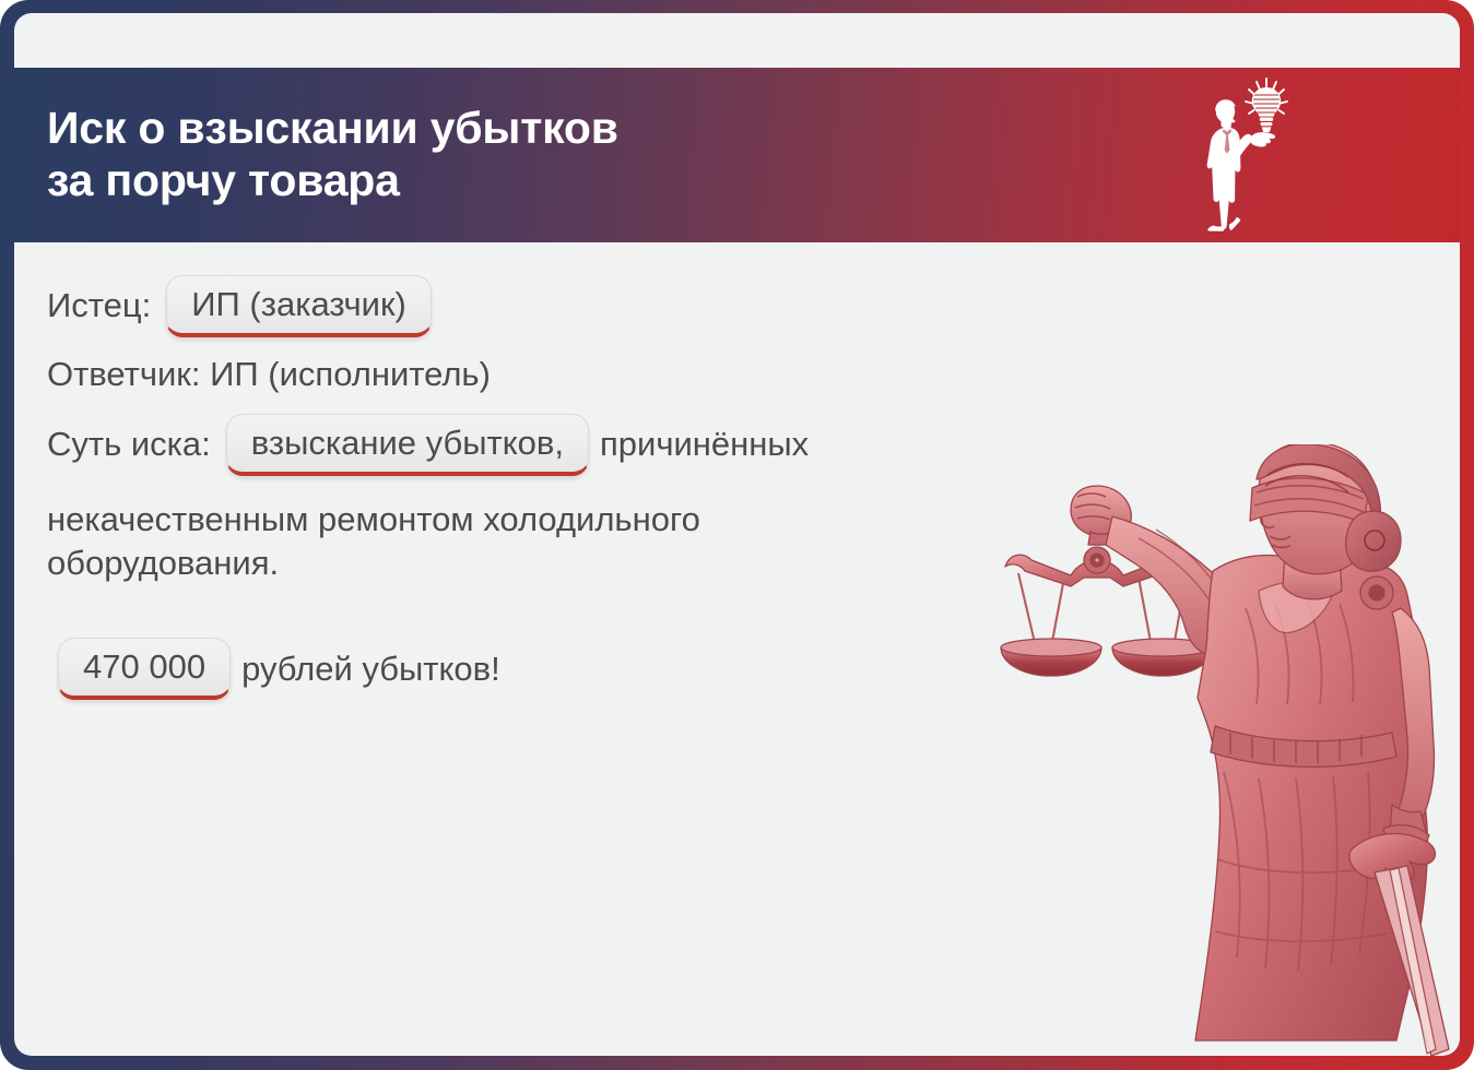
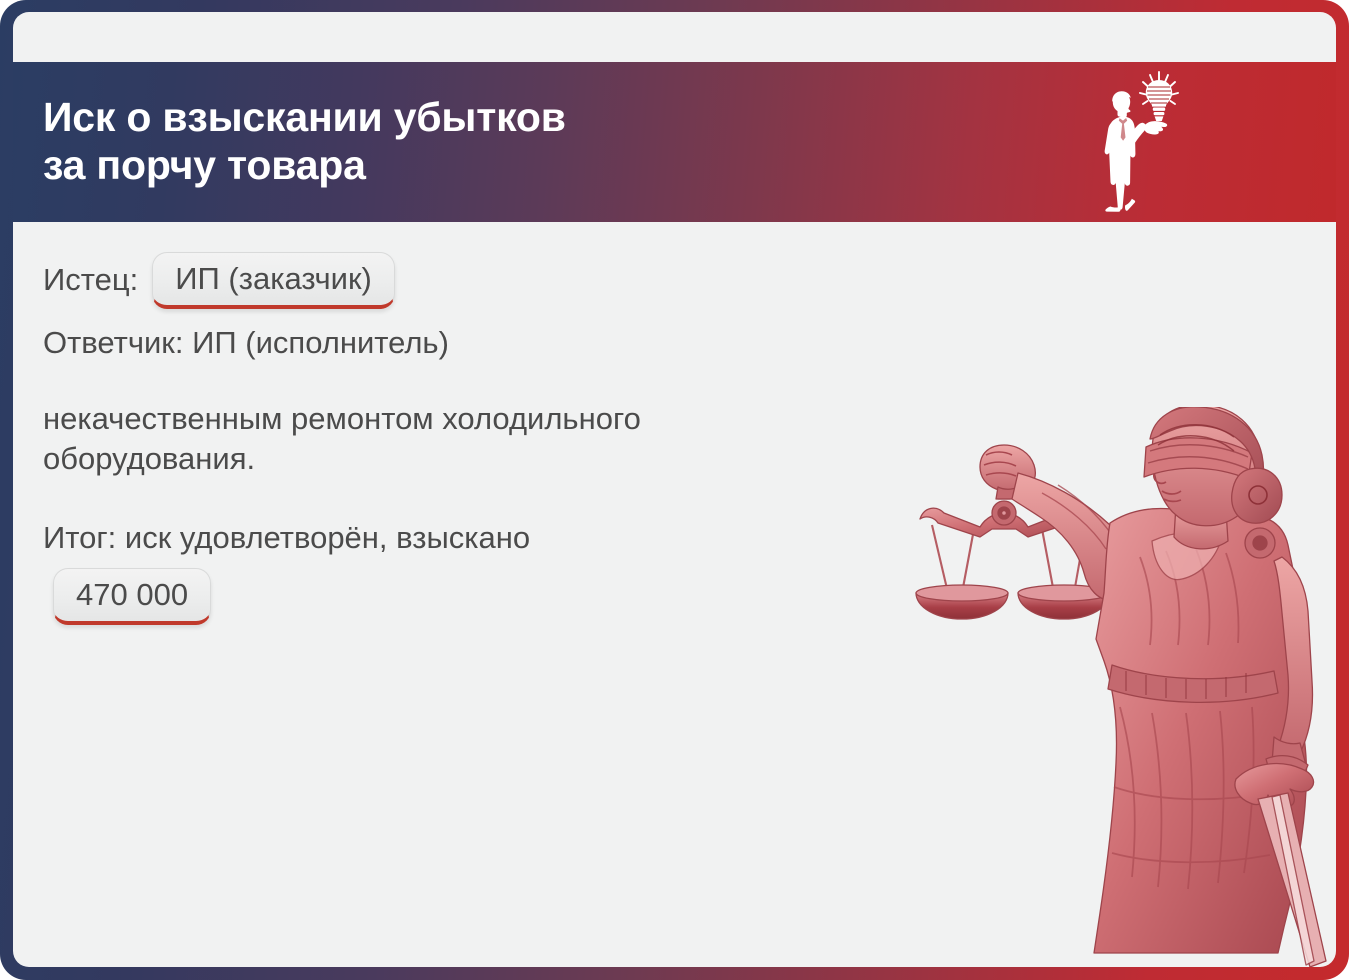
  Иск о взыскании убытков
  за порчу товара
  Истец:
  ИП (заказчик)
  Ответчик: ИП (исполнитель)
- Суть иска:
- взыскание убытков,
- причинённых
  некачественным ремонтом холодильного
  оборудования.
+ Итог: иск удовлетворён, взыскано
  470 000
- рублей убытков!
